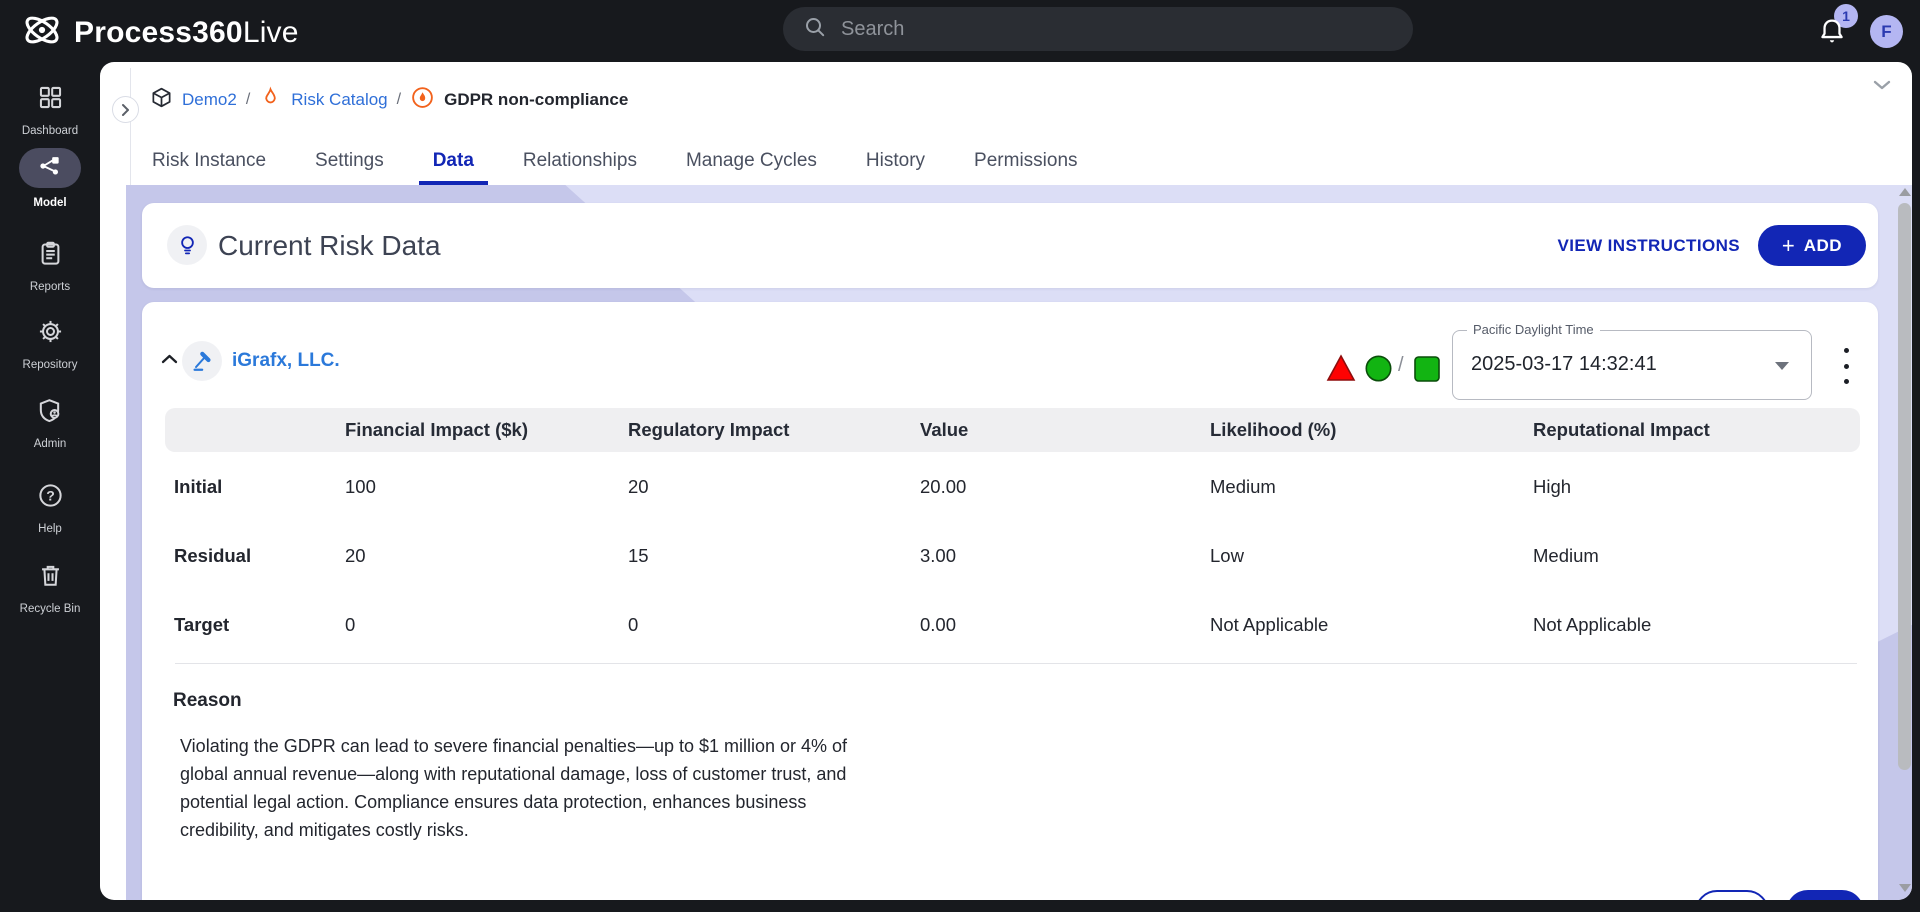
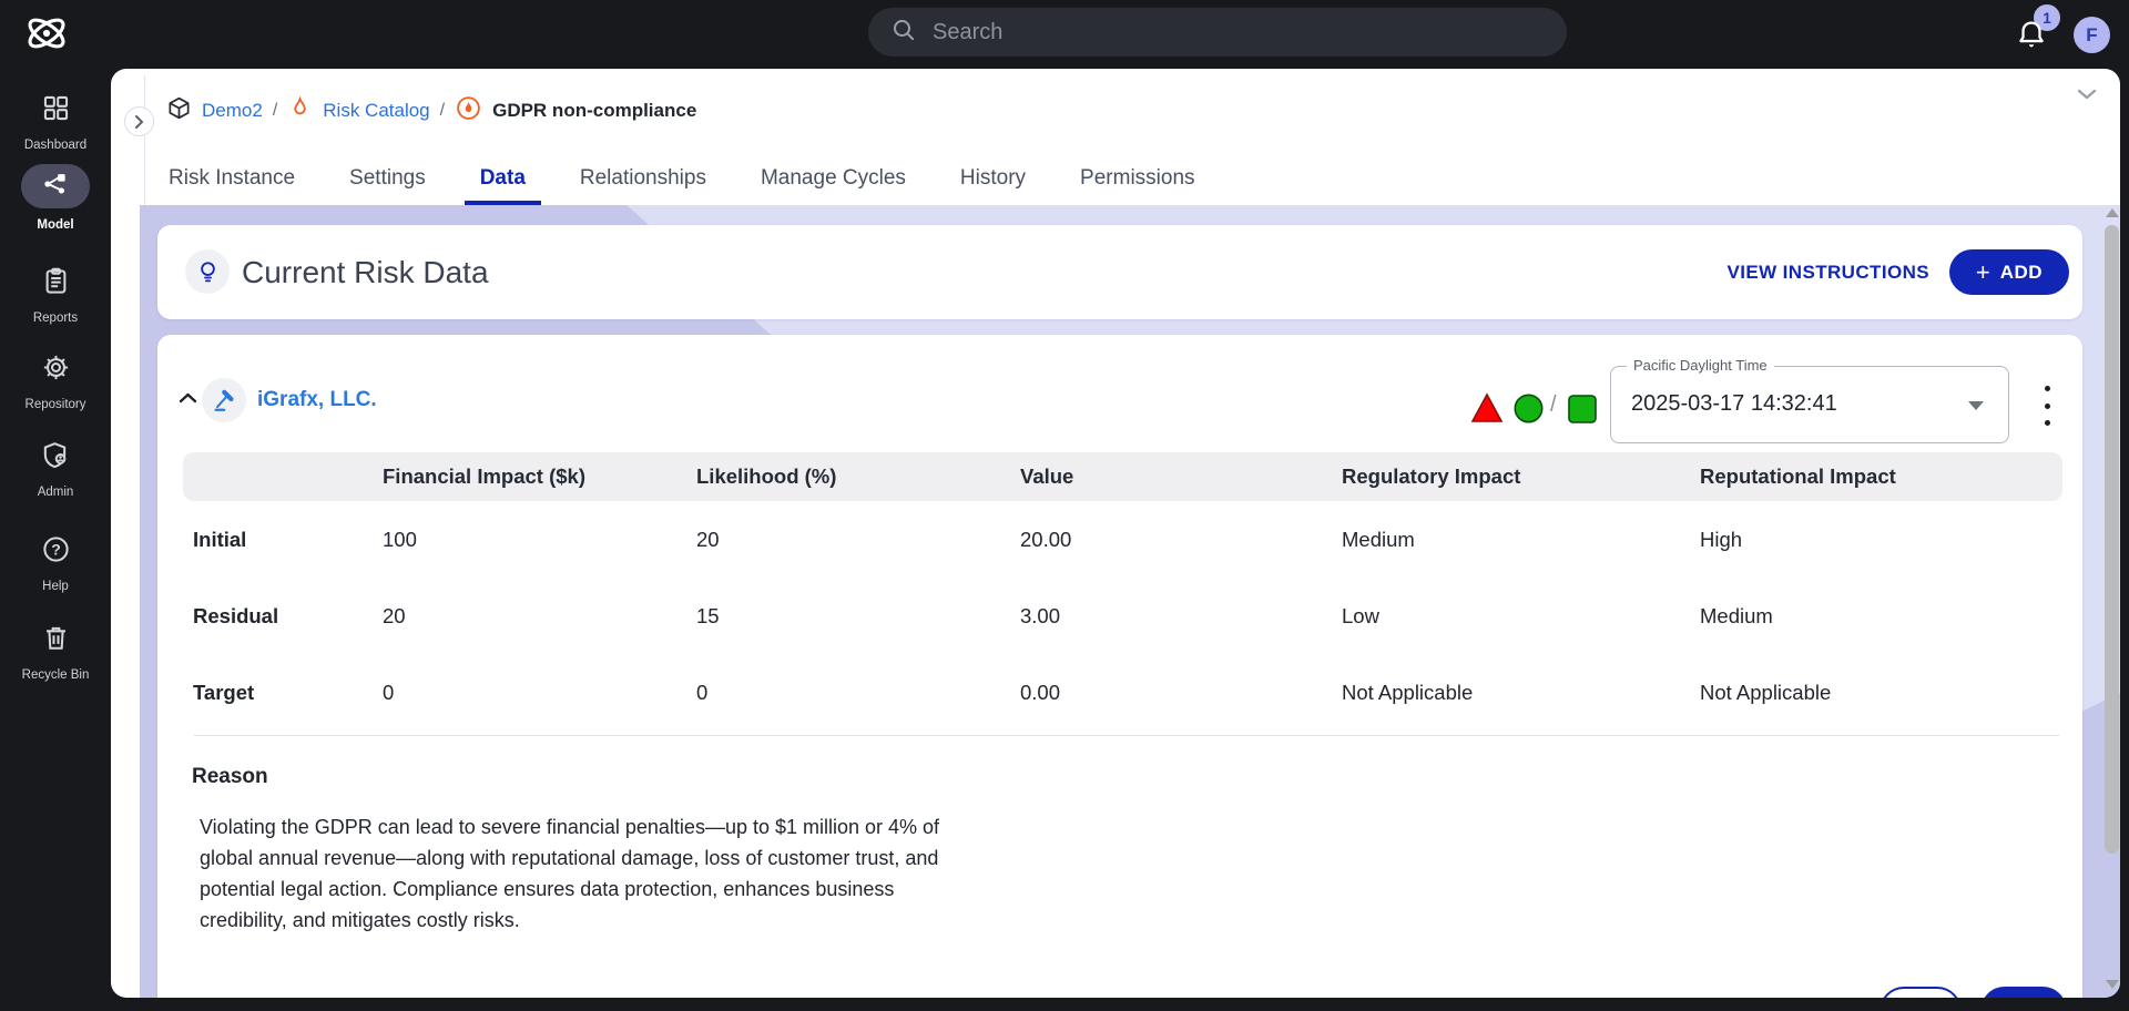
- Process360Live
  Search
  1
  F
  Dashboard
  Model
  Reports
  Repository
  Admin
  ?
  Help
  Recycle Bin
  Demo2
  /
  Risk Catalog
  /
  GDPR non-compliance
  Risk Instance
  Settings
  Data
  Relationships
  Manage Cycles
  History
  Permissions
  Current Risk Data
  VIEW INSTRUCTIONS
  +
  ADD
  iGrafx, LLC.
  /
  Pacific Daylight Time
  2025-03-17 14:32:41
  Financial Impact ($k)
- Regulatory Impact
+ Likelihood (%)
  Value
- Likelihood (%)
+ Regulatory Impact
  Reputational Impact
  Initial
  100
  20
  20.00
  Medium
  High
  Residual
  20
  15
  3.00
  Low
  Medium
  Target
  0
  0
  0.00
  Not Applicable
  Not Applicable
  Reason
  Violating the GDPR can lead to severe financial penalties—up to $1 million or 4% of global annual revenue—along with reputational damage, loss of customer trust, and potential legal action. Compliance ensures data protection, enhances business credibility, and mitigates costly risks.
